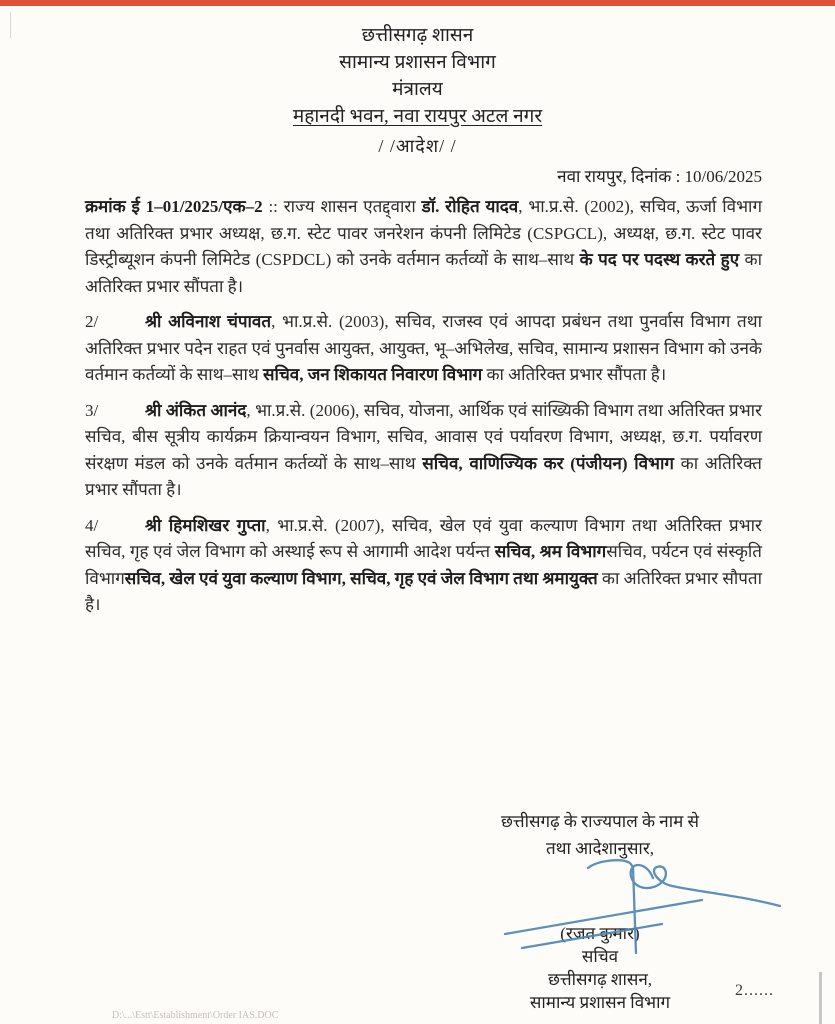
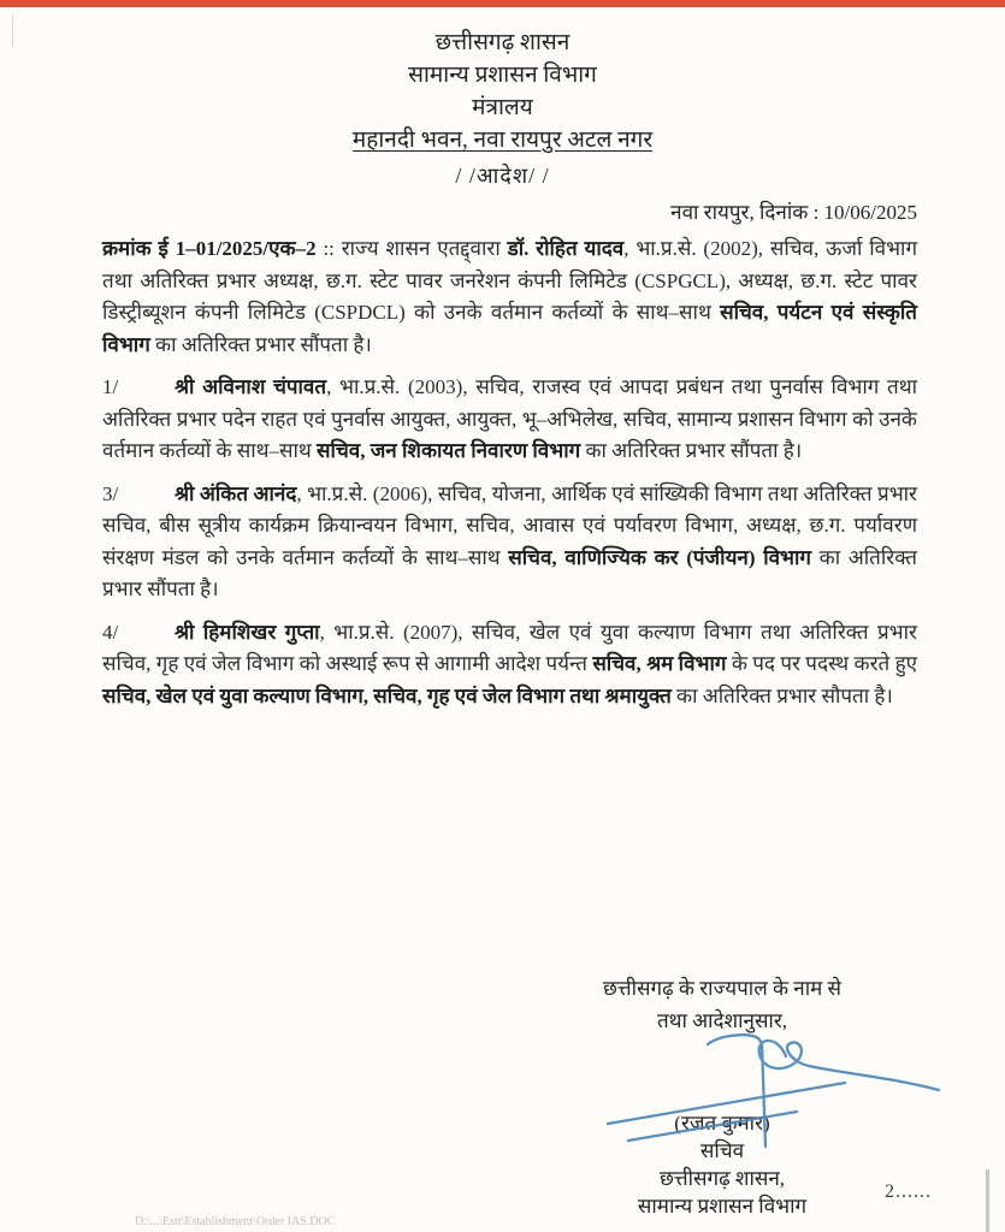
  छत्तीसगढ़ शासन
  सामान्य प्रशासन विभाग
  मंत्रालय
  महानदी भवन, नवा रायपुर अटल नगर
  / /आदेश/ /
  नवा रायपुर, दिनांक : 10/06/2025
- क्रमांक ई 1–01/2025/एक–2 :: राज्य शासन एतद्द्वारा डॉ. रोहित यादव, भा.प्र.से. (2002), सचिव, ऊर्जा विभाग तथा अतिरिक्त प्रभार अध्यक्ष, छ.ग. स्टेट पावर जनरेशन कंपनी लिमिटेड (CSPGCL), अध्यक्ष, छ.ग. स्टेट पावर डिस्ट्रीब्यूशन कंपनी लिमिटेड (CSPDCL) को उनके वर्तमान कर्तव्यों के साथ–साथ के पद पर पदस्थ करते हुए का अतिरिक्त प्रभार सौंपता है।
+ क्रमांक ई 1–01/2025/एक–2 :: राज्य शासन एतद्द्वारा डॉ. रोहित यादव, भा.प्र.से. (2002), सचिव, ऊर्जा विभाग तथा अतिरिक्त प्रभार अध्यक्ष, छ.ग. स्टेट पावर जनरेशन कंपनी लिमिटेड (CSPGCL), अध्यक्ष, छ.ग. स्टेट पावर डिस्ट्रीब्यूशन कंपनी लिमिटेड (CSPDCL) को उनके वर्तमान कर्तव्यों के साथ–साथ सचिव, पर्यटन एवं संस्कृति विभाग का अतिरिक्त प्रभार सौंपता है।
- 2/ श्री अविनाश चंपावत, भा.प्र.से. (2003), सचिव, राजस्व एवं आपदा प्रबंधन तथा पुनर्वास विभाग तथा अतिरिक्त प्रभार पदेन राहत एवं पुनर्वास आयुक्त, आयुक्त, भू–अभिलेख, सचिव, सामान्य प्रशासन विभाग को उनके वर्तमान कर्तव्यों के साथ–साथ सचिव, जन शिकायत निवारण विभाग का अतिरिक्त प्रभार सौंपता है।
+ 1/ श्री अविनाश चंपावत, भा.प्र.से. (2003), सचिव, राजस्व एवं आपदा प्रबंधन तथा पुनर्वास विभाग तथा अतिरिक्त प्रभार पदेन राहत एवं पुनर्वास आयुक्त, आयुक्त, भू–अभिलेख, सचिव, सामान्य प्रशासन विभाग को उनके वर्तमान कर्तव्यों के साथ–साथ सचिव, जन शिकायत निवारण विभाग का अतिरिक्त प्रभार सौंपता है।
  3/ श्री अंकित आनंद, भा.प्र.से. (2006), सचिव, योजना, आर्थिक एवं सांख्यिकी विभाग तथा अतिरिक्त प्रभार सचिव, बीस सूत्रीय कार्यक्रम क्रियान्वयन विभाग, सचिव, आवास एवं पर्यावरण विभाग, अध्यक्ष, छ.ग. पर्यावरण संरक्षण मंडल को उनके वर्तमान कर्तव्यों के साथ–साथ सचिव, वाणिज्यिक कर (पंजीयन) विभाग का अतिरिक्त प्रभार सौंपता है।
- 4/ श्री हिमशिखर गुप्ता, भा.प्र.से. (2007), सचिव, खेल एवं युवा कल्याण विभाग तथा अतिरिक्त प्रभार सचिव, गृह एवं जेल विभाग को अस्थाई रूप से आगामी आदेश पर्यन्त सचिव, श्रम विभागसचिव, पर्यटन एवं संस्कृति विभागसचिव, खेल एवं युवा कल्याण विभाग, सचिव, गृह एवं जेल विभाग तथा श्रमायुक्त का अतिरिक्त प्रभार सौपता है।
+ 4/ श्री हिमशिखर गुप्ता, भा.प्र.से. (2007), सचिव, खेल एवं युवा कल्याण विभाग तथा अतिरिक्त प्रभार सचिव, गृह एवं जेल विभाग को अस्थाई रूप से आगामी आदेश पर्यन्त सचिव, श्रम विभाग के पद पर पदस्थ करते हुए सचिव, खेल एवं युवा कल्याण विभाग, सचिव, गृह एवं जेल विभाग तथा श्रमायुक्त का अतिरिक्त प्रभार सौपता है।
  छत्तीसगढ़ के राज्यपाल के नाम से
  तथा आदेशानुसार,
  (रजतमार)
  सचिव
  छत्तीसगढ़ शासन,
  सामान्य प्रशासन विभाग
  2......
  D:\...\Estt\Establishment\Order IAS.DOC
